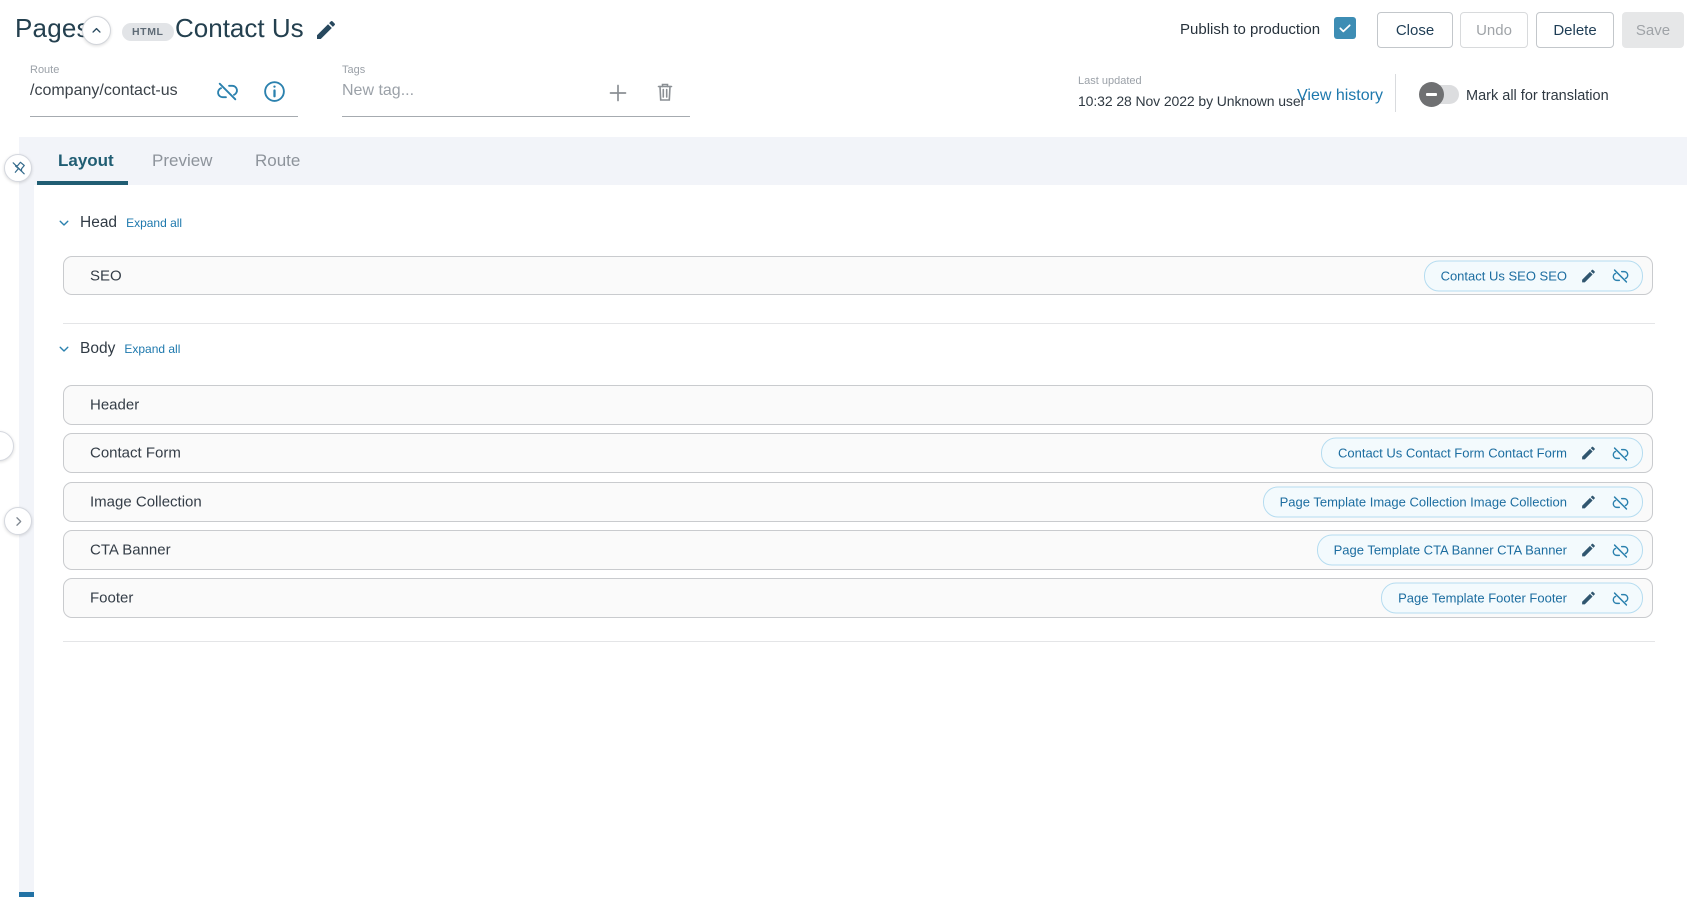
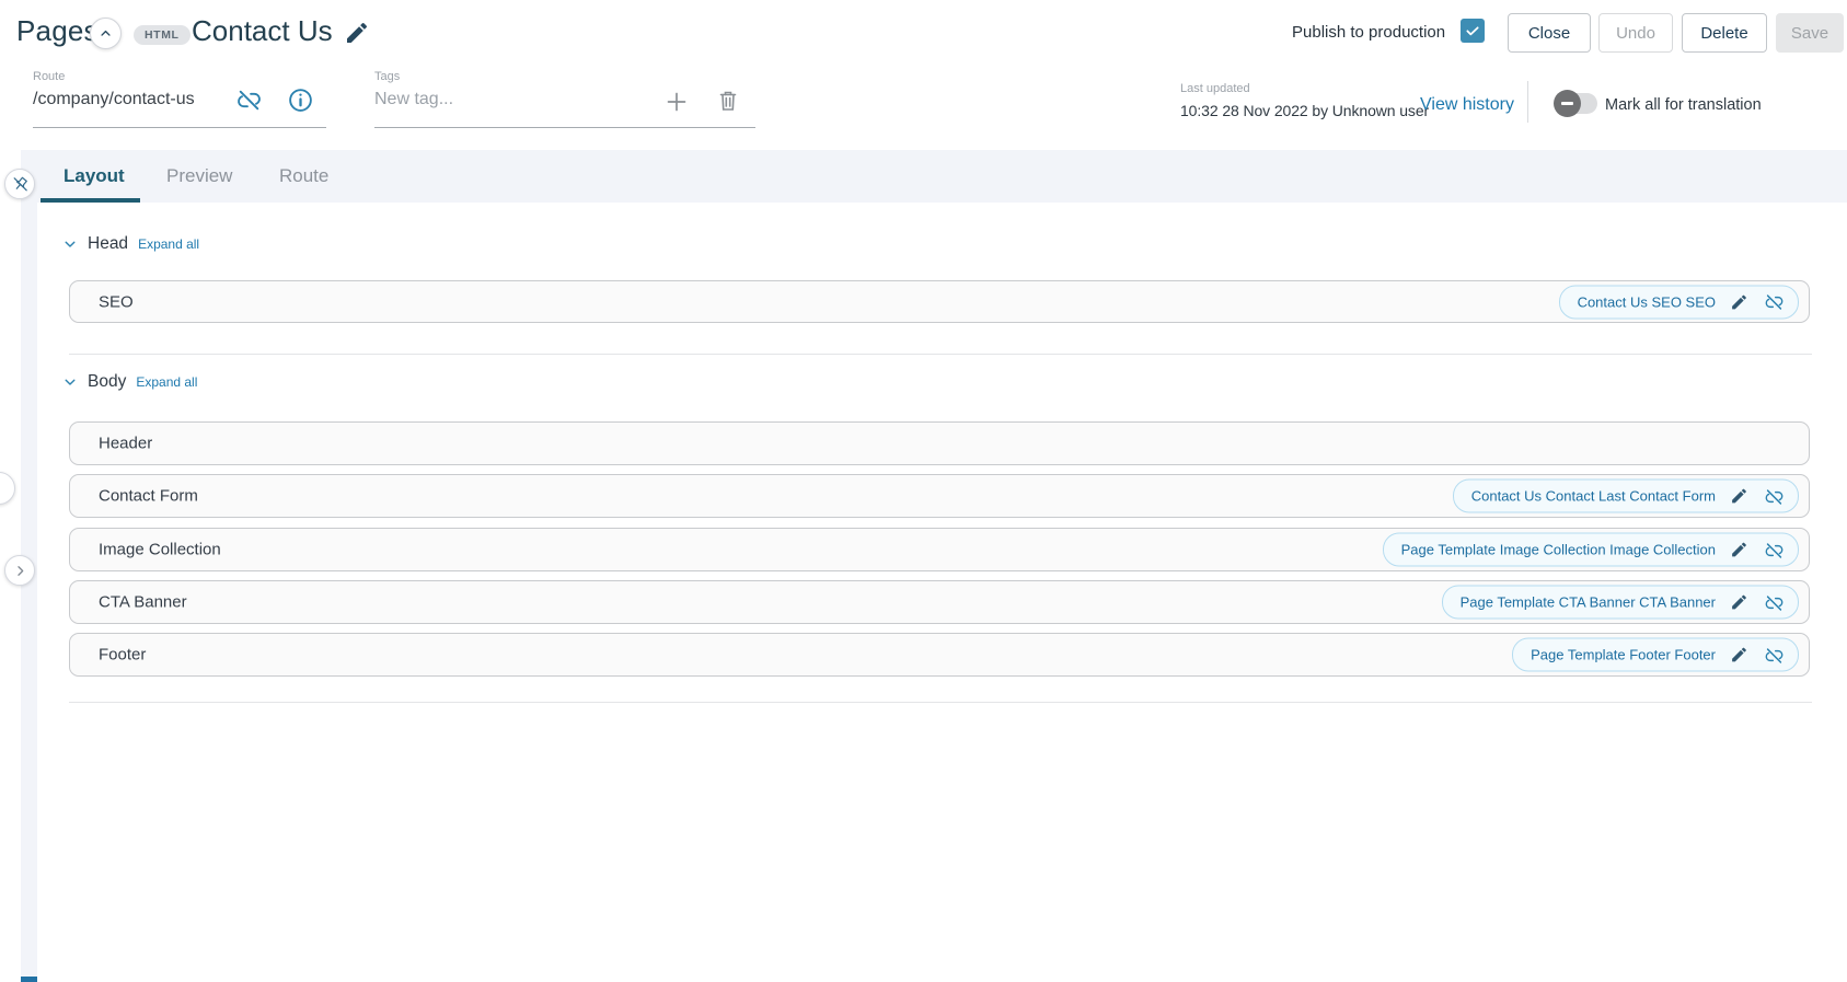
  Page
  HTML
  Contact Us
  Publish to production
  Close
  Undo
  Delete
  Save
  Route
  /company/contact-us
  Tags
  New tag...
  Last updated
  10:32 28 Nov 2022 by Unknown user
  View history
  Mark all for translation
  Layout
  Preview
  Route
  Head
  Expand all
  SEO
  Contact Us SEO SEO
  Body
  Expand all
  Header
  Contact Form
- Contact Us Contact Form Contact Form
+ Contact Us Contact Last Contact Form
  Image Collection
  Page Template Image Collection Image Collection
  CTA Banner
  Page Template CTA Banner CTA Banner
  Footer
  Page Template Footer Footer
